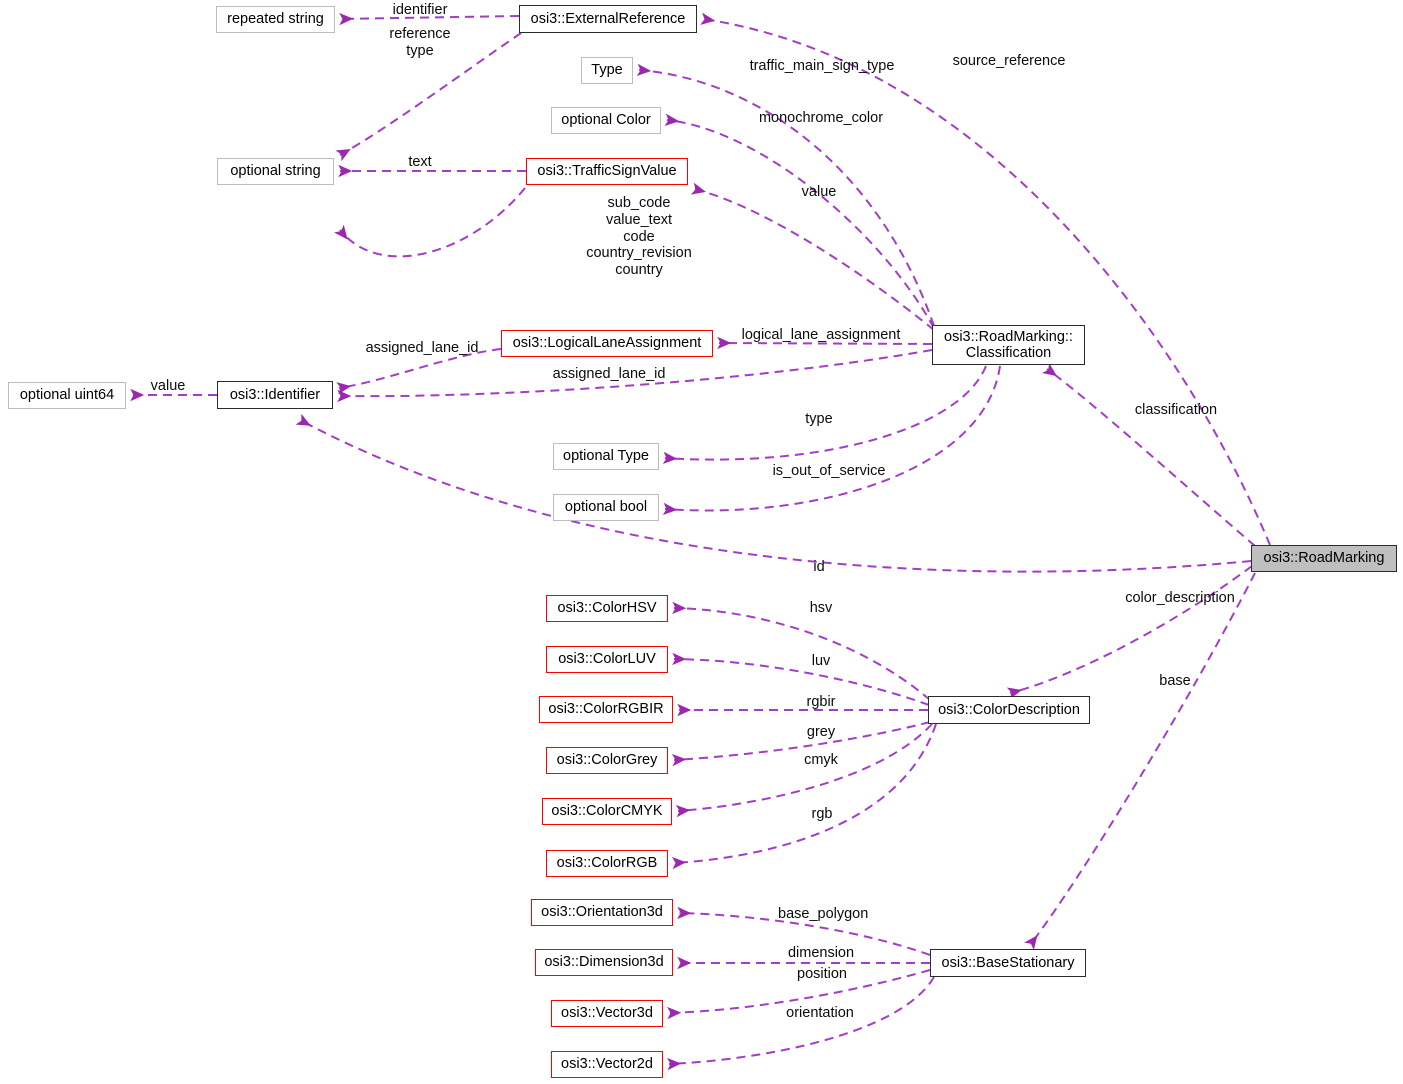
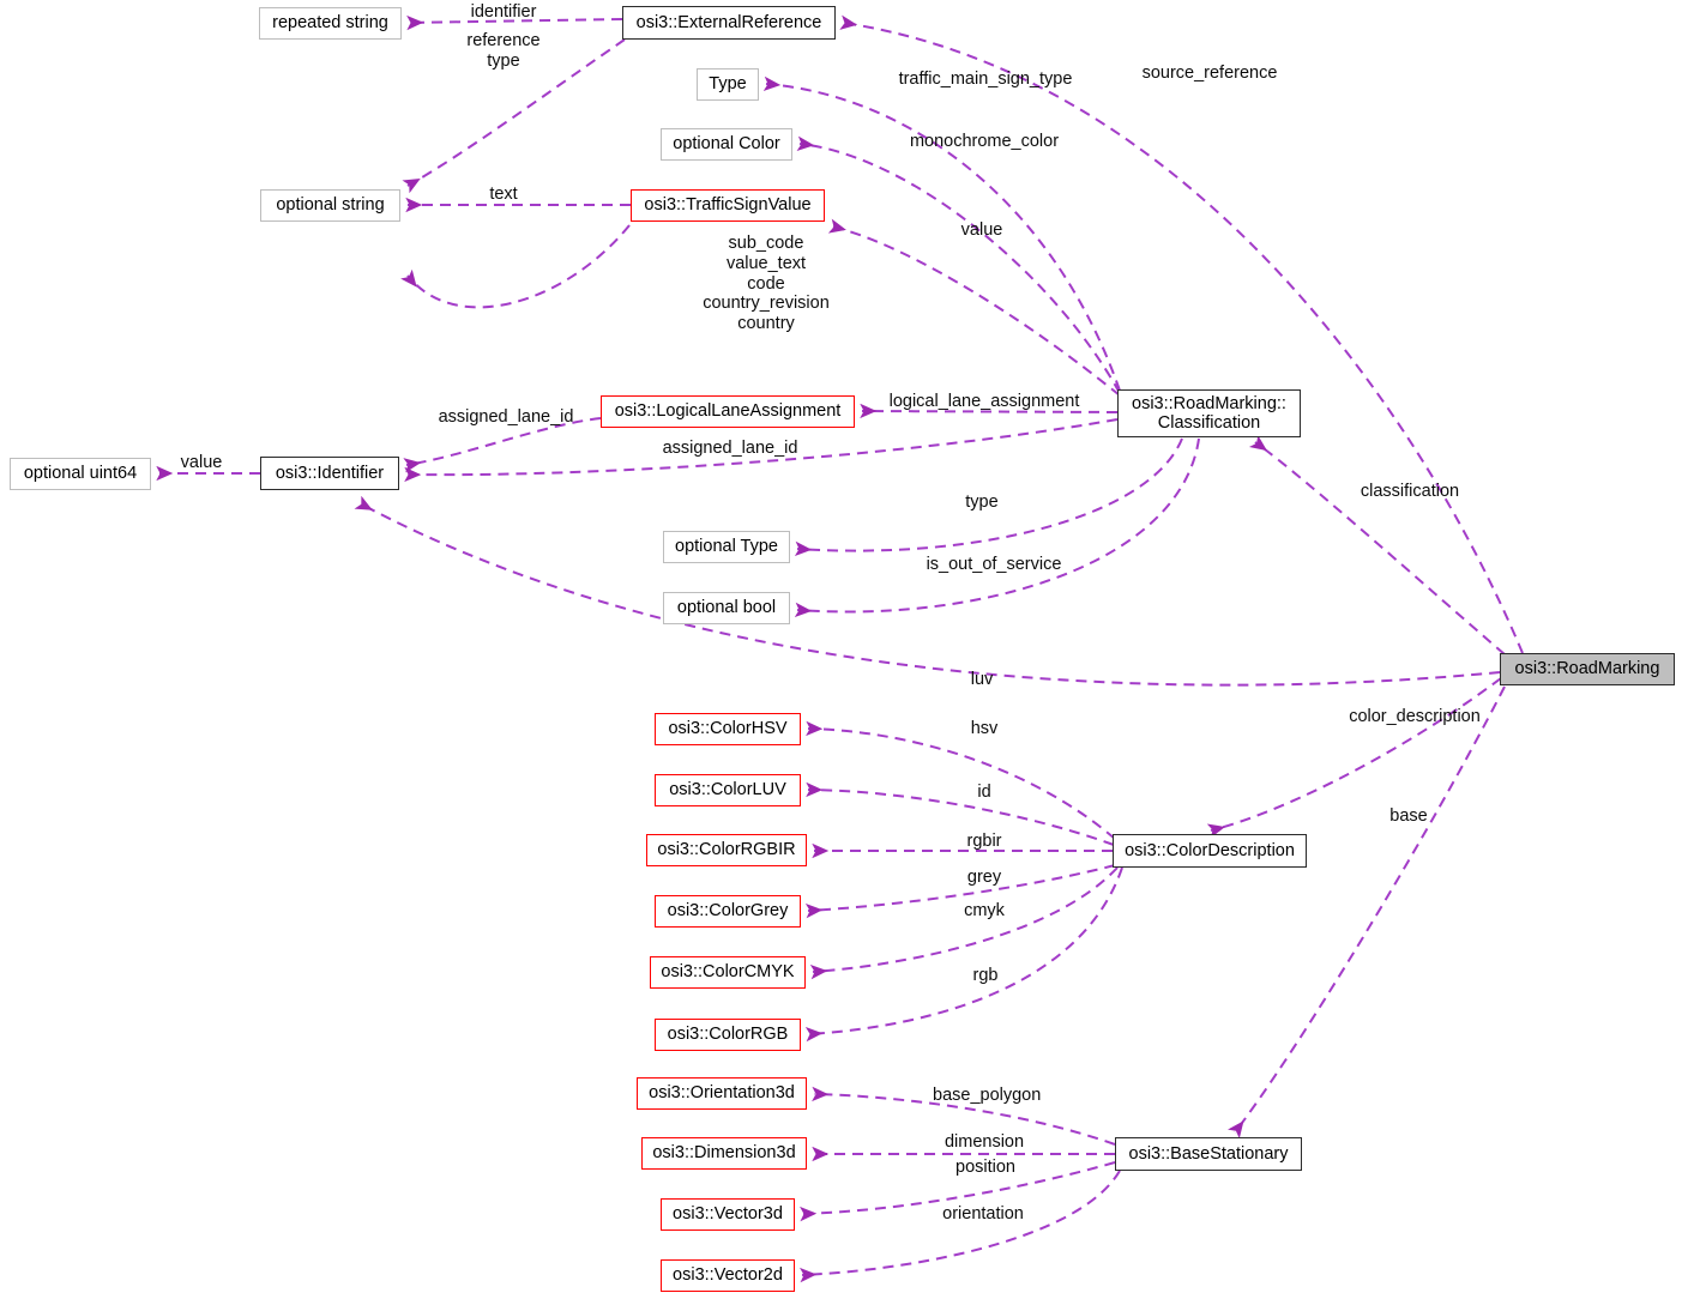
  repeated string
  osi3::ExternalReference
  Type
  optional Color
  optional string
  osi3::TrafficSignValue
  osi3::LogicalLaneAssignment
  osi3::RoadMarking::
  Classification
  optional uint64
  osi3::Identifier
  optional Type
  optional bool
  osi3::RoadMarking
  osi3::ColorHSV
  osi3::ColorLUV
  osi3::ColorRGBIR
  osi3::ColorDescription
  osi3::ColorGrey
  osi3::ColorCMYK
  osi3::ColorRGB
  osi3::Orientation3d
  osi3::Dimension3d
  osi3::BaseStationary
  osi3::Vector3d
  osi3::Vector2d
  identifier
  reference
  type
  source_reference
  traffic_main_sign_type
  monochrome_color
  text
  value
  sub_code
  value_text
  code
  country_revision
  country
  logical_lane_assignment
  assigned_lane_id
  assigned_lane_id
  value
  classification
  type
  is_out_of_service
- id
+ luv
  color_description
  hsv
- luv
+ id
  base
  rgbir
  grey
  cmyk
  rgb
  base_polygon
  dimension
  position
  orientation
